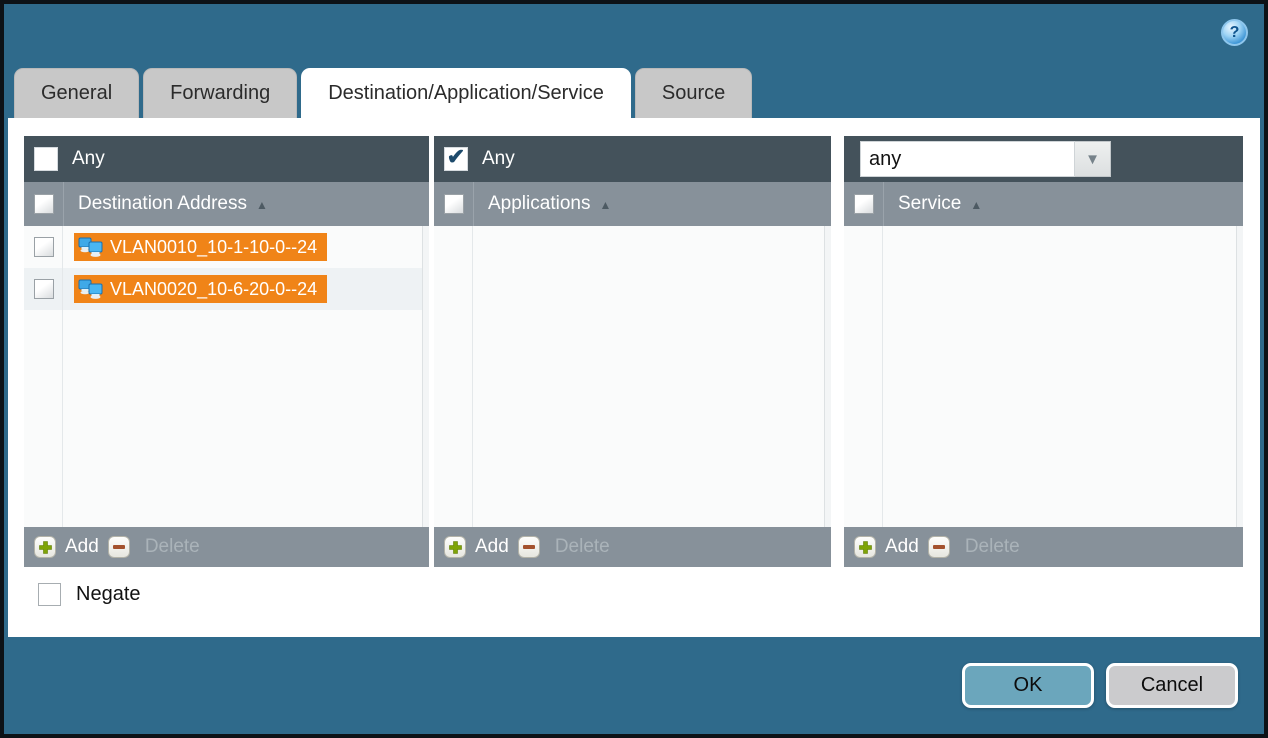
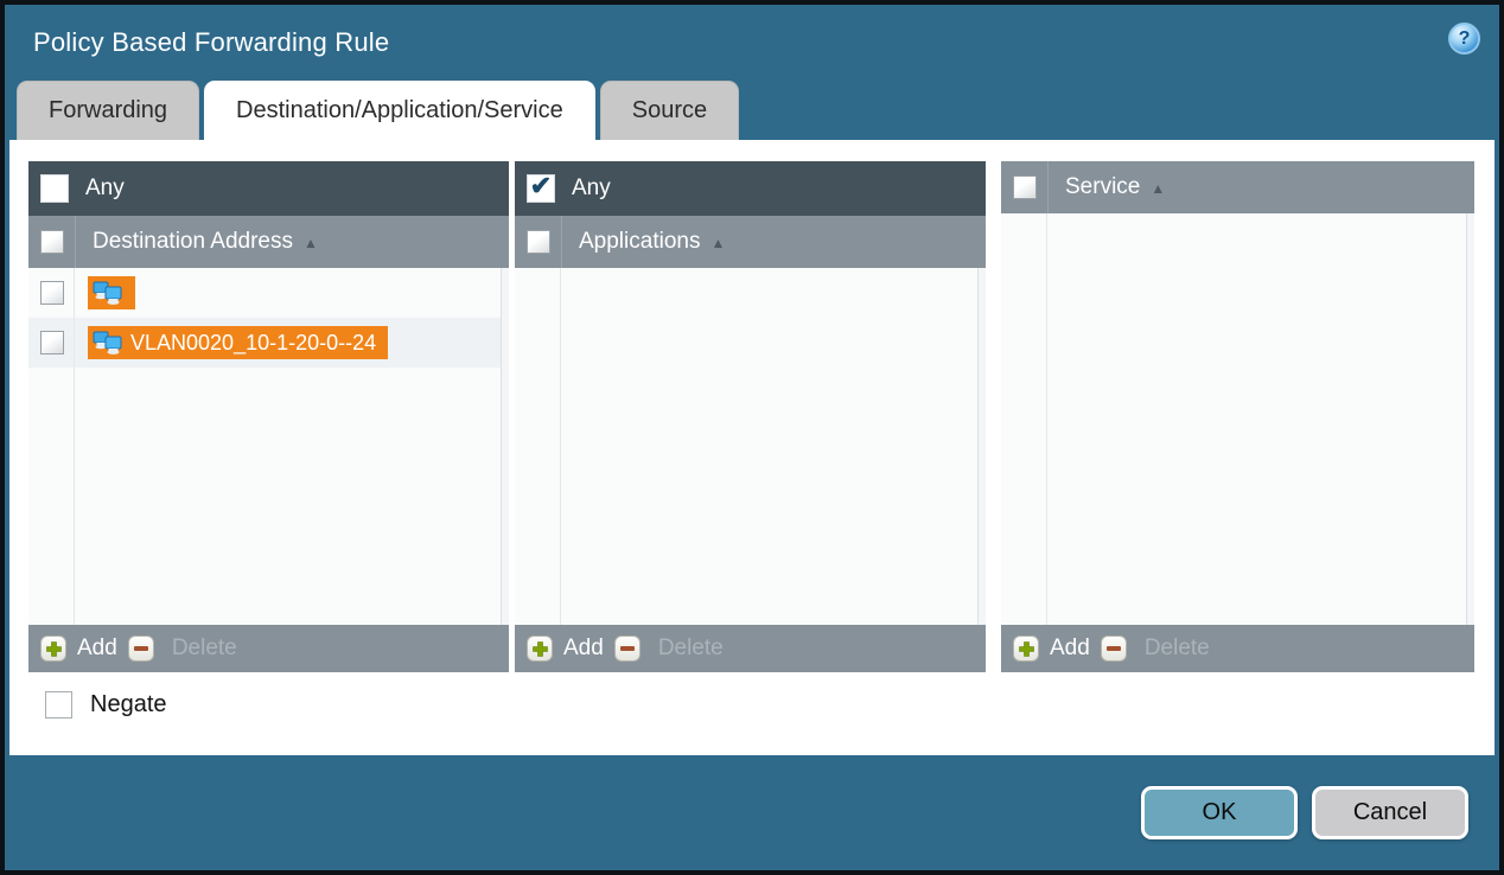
+ Policy Based Forwarding Rule
  ?
- General
  Forwarding
  Destination/Application/Service
  Source
  Any
  Destination Address
  ▲
- VLAN0010_10-1-10-0--24
- VLAN0020_10-6-20-0--24
+ VLAN0020_10-1-20-0--24
  Add
  Delete
  ✔
  Any
  Applications
  ▲
  Add
  Delete
- any
- ▼
  Service
  ▲
  Add
  Delete
  Negate
  OK
  Cancel
